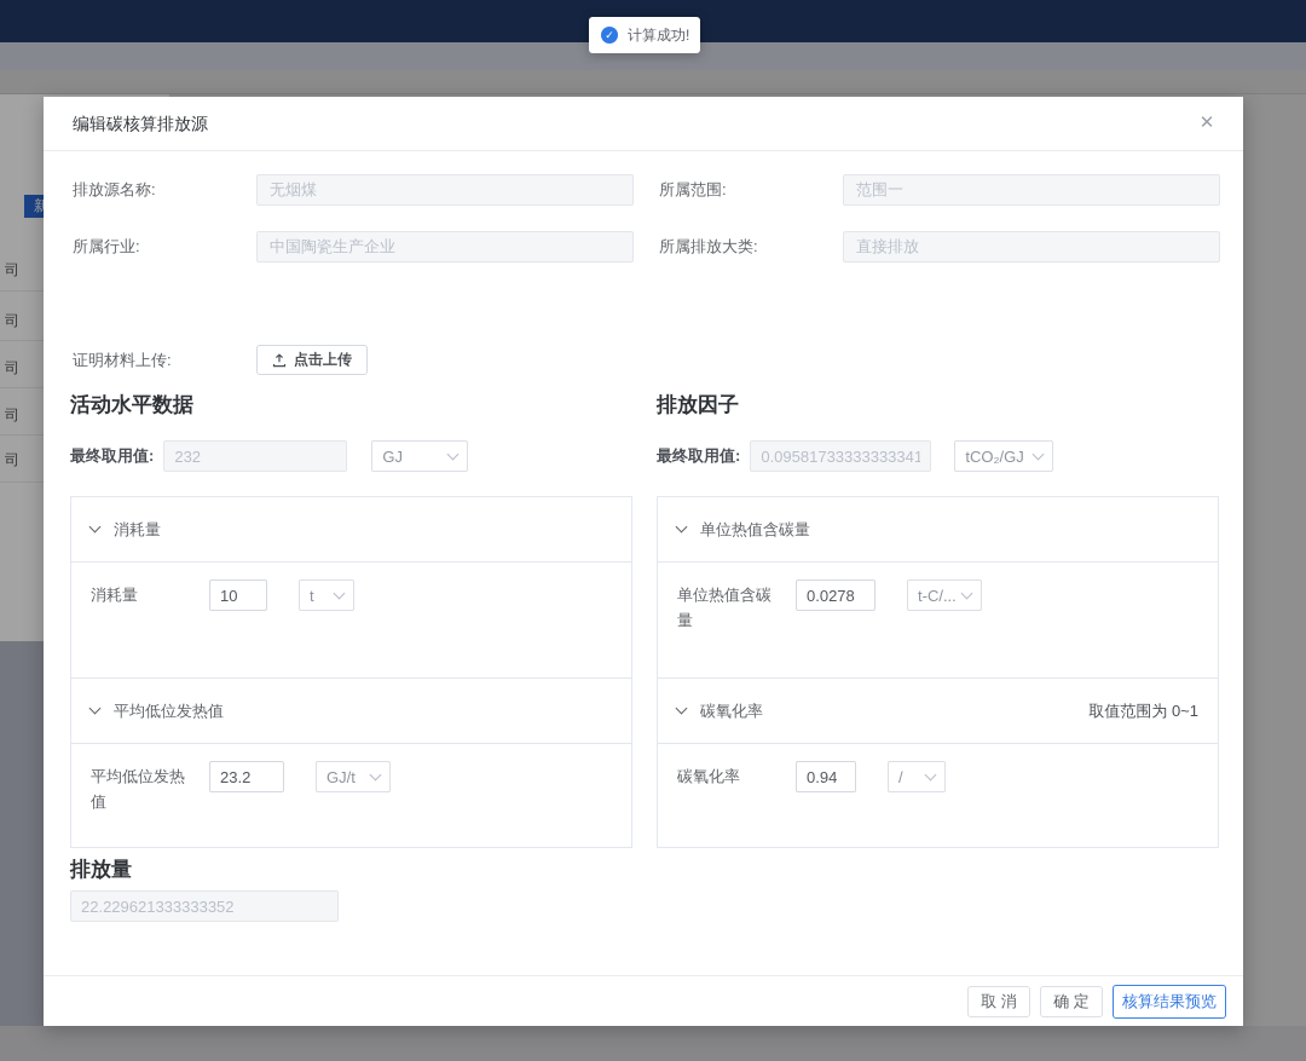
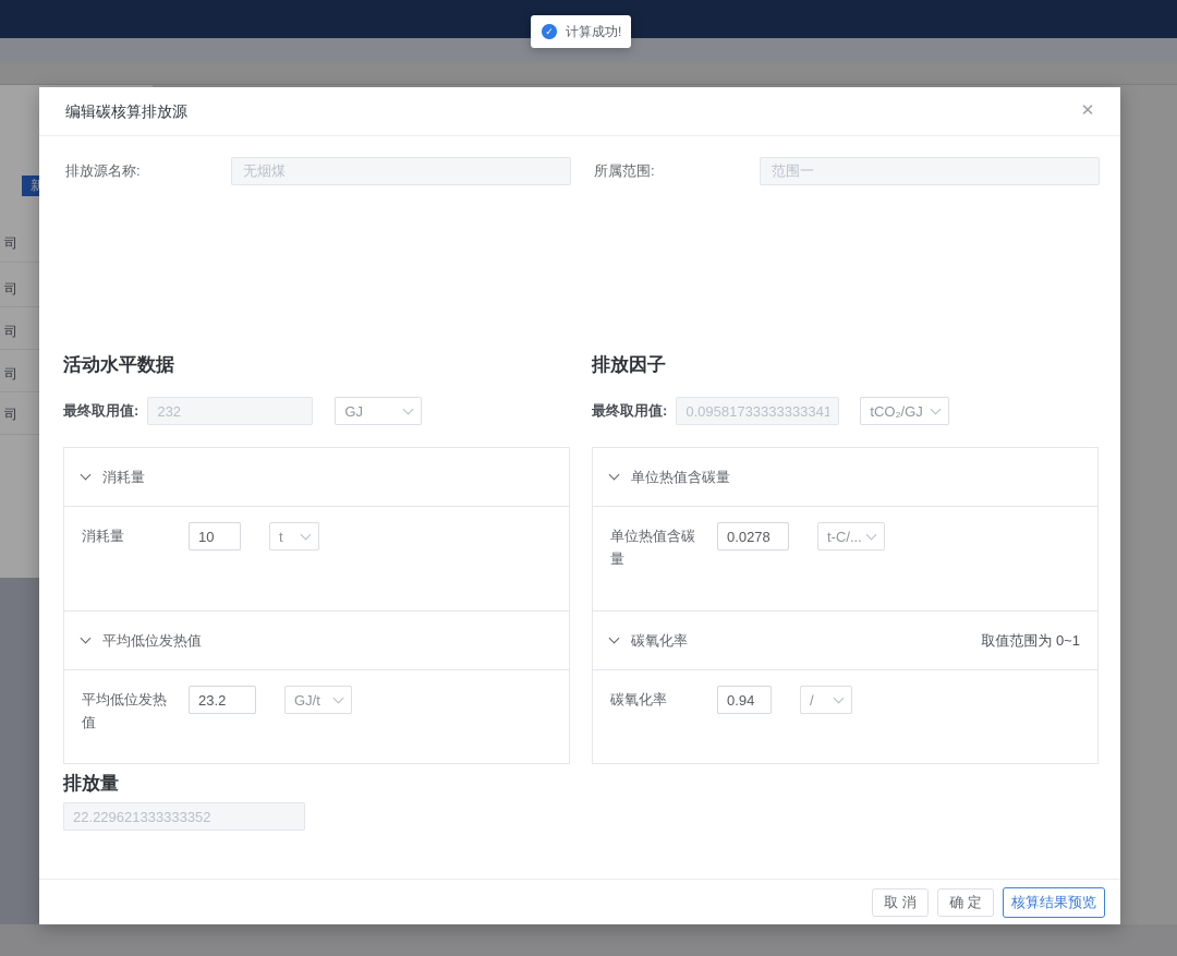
  司
  司
  司
  司
  司
  ✓
  计算成功!
  编辑碳核算排放源
  ✕
  排放源名称:
  无烟煤
  所属范围:
  范围一
- 所属行业:
- 中国陶瓷生产企业
- 所属排放大类:
- 直接排放
- 证明材料上传:
- 点击上传
  活动水平数据
  排放因子
  最终取用值:
  232
  GJ
  最终取用值:
  0.09581733333333341
  tCO₂/GJ
  消耗量
  消耗量
  10
  t
  平均低位发热值
  平均低位发热值
  23.2
  GJ/t
  单位热值含碳量
  单位热值含碳量
  0.0278
  t-C/...
  碳氧化率
  取值范围为 0~1
  碳氧化率
  0.94
  /
  排放量
  22.229621333333352
  取 消
  确 定
  核算结果预览
